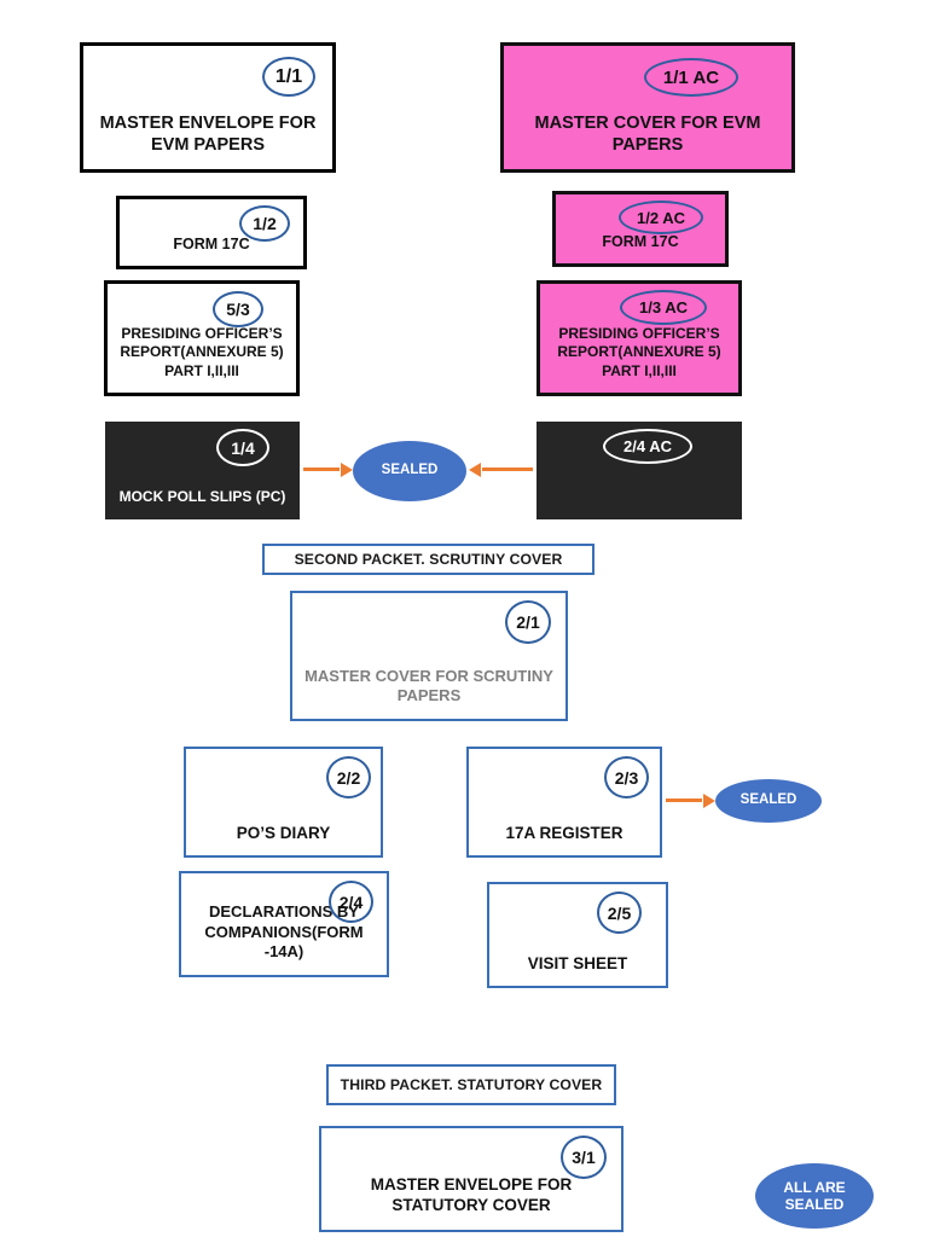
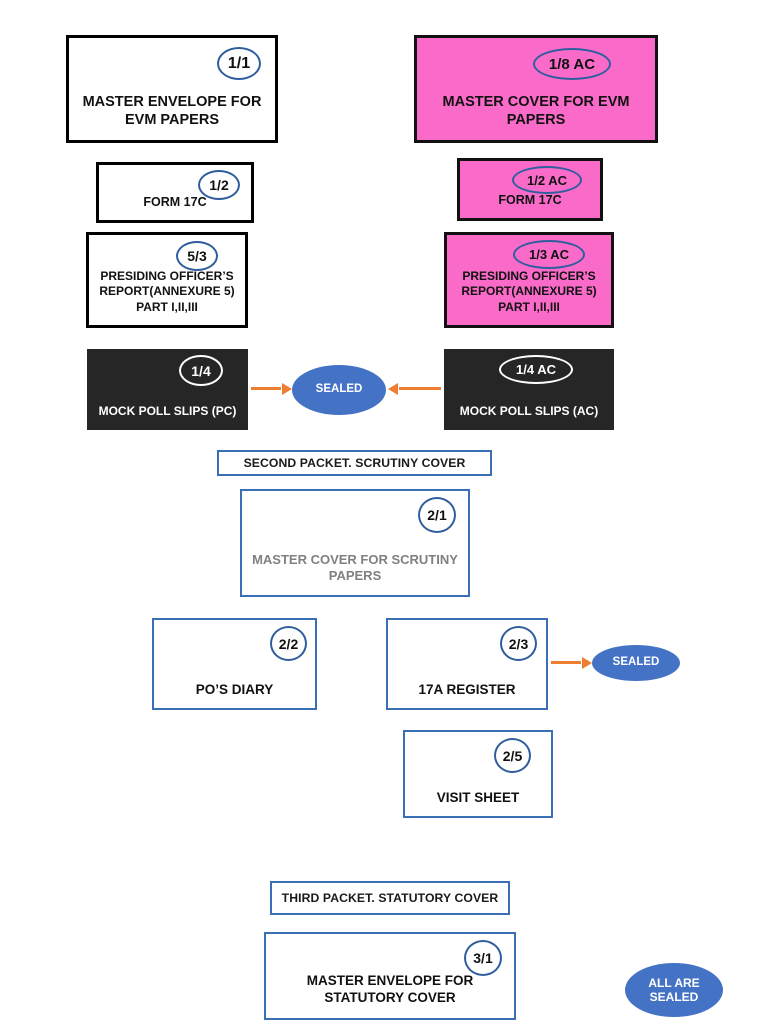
  1/1
  MASTER ENVELOPE FOR
  EVM PAPERS
- 1/1 AC
+ 1/8 AC
  MASTER COVER FOR EVM
  PAPERS
  1/2
  FORM 17C
  1/2 AC
  FORM 17C
  5/3
  PRESIDING OFFICER’S
  REPORT(ANNEXURE 5)
  PART I,II,III
  1/3 AC
  PRESIDING OFFICER’S
  REPORT(ANNEXURE 5)
  PART I,II,III
  1/4
  MOCK POLL SLIPS (PC)
- 2/4 AC
+ 1/4 AC
+ MOCK POLL SLIPS (AC)
  SEALED
  SECOND PACKET. SCRUTINY COVER
  2/1
  MASTER COVER FOR SCRUTINY
  PAPERS
  2/2
  PO’S DIARY
  2/3
  17A REGISTER
  SEALED
- 2/4
- DECLARATIONS BY
- COMPANIONS(FORM -14A)
  2/5
  VISIT SHEET
  THIRD PACKET. STATUTORY COVER
  3/1
  MASTER ENVELOPE FOR
  STATUTORY COVER
  ALL ARE
  SEALED
